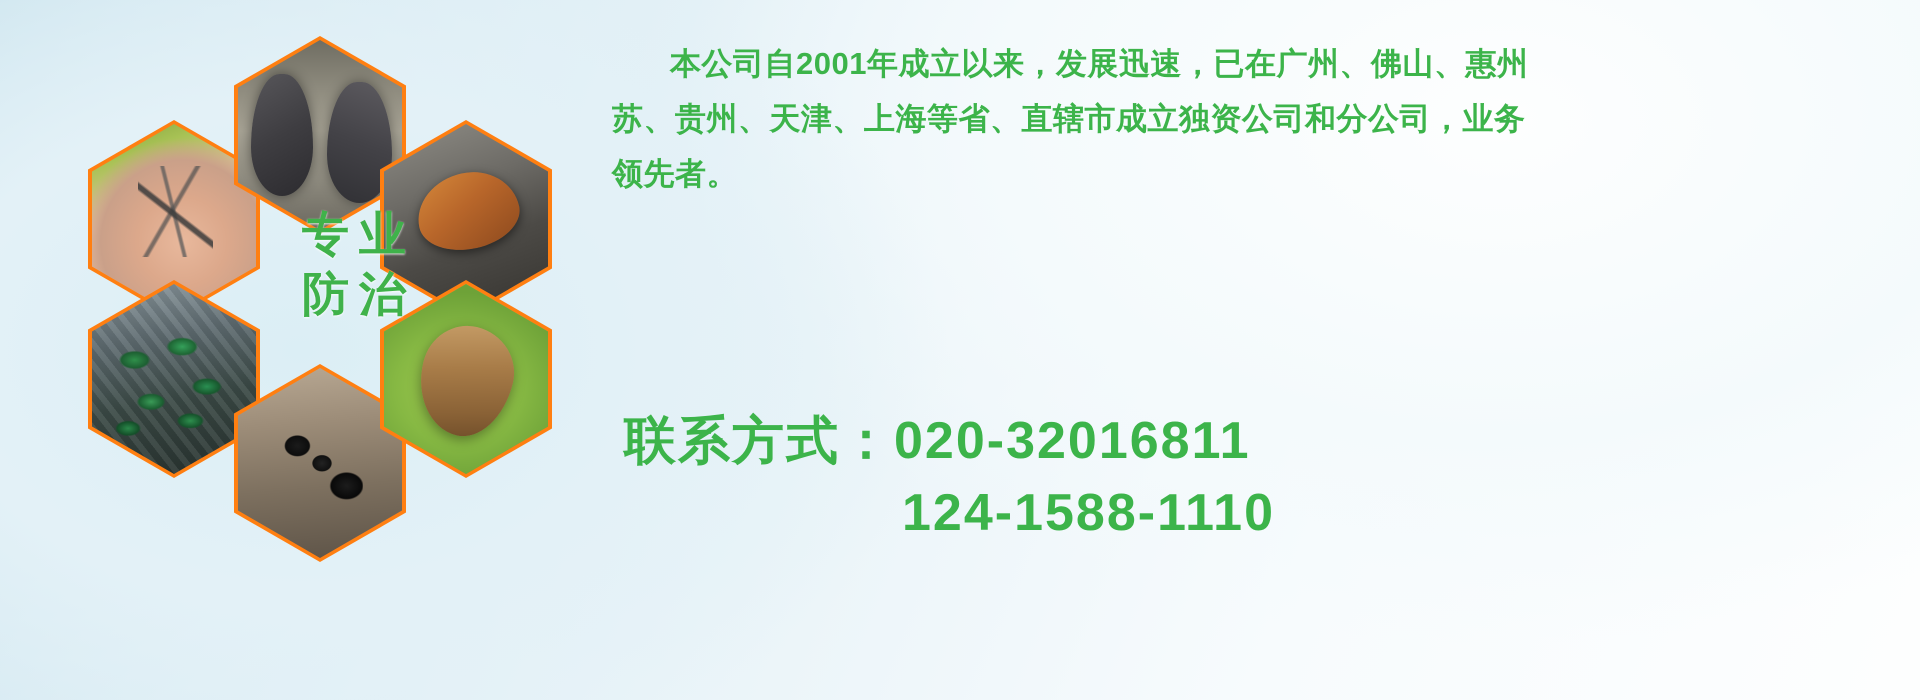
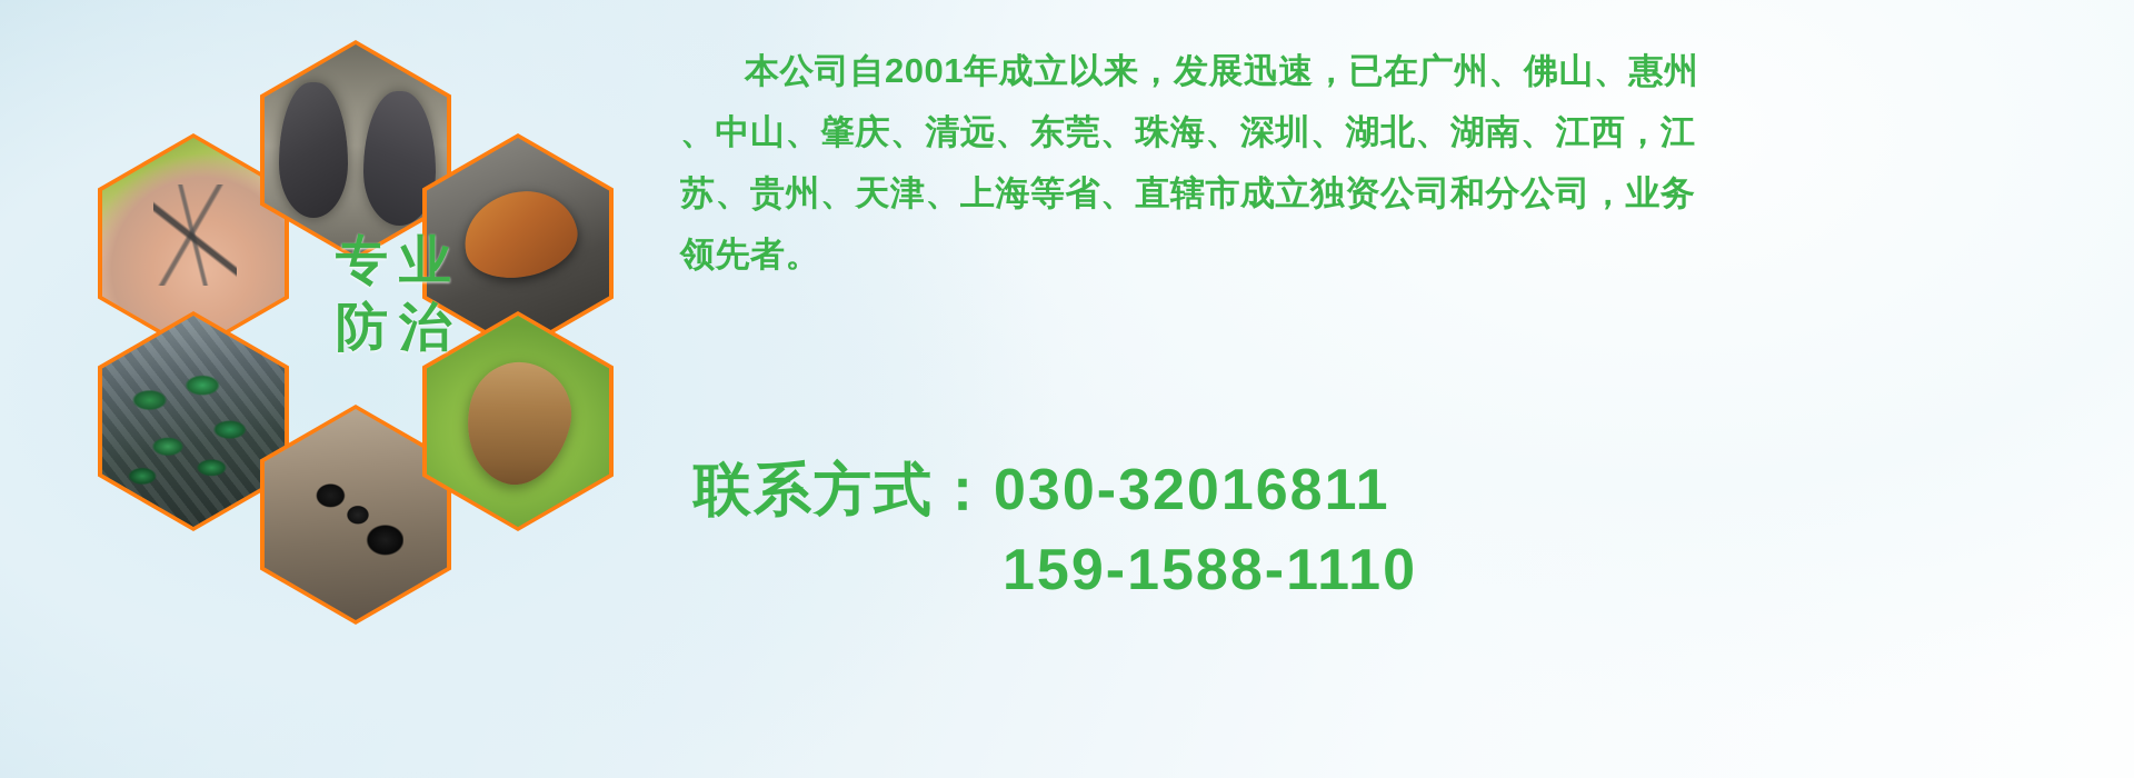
  专业
  防治
  本公司自2001年成立以来，发展迅速，已在广州、佛山、惠州
+ 、中山、肇庆、清远、东莞、珠海、深圳、湖北、湖南、江西，江
  苏、贵州、天津、上海等省、直辖市成立独资公司和分公司，业务
  领先者。
- 联系方式：020-32016811
+ 联系方式：030-32016811
- 124-1588-1110
+ 159-1588-1110
